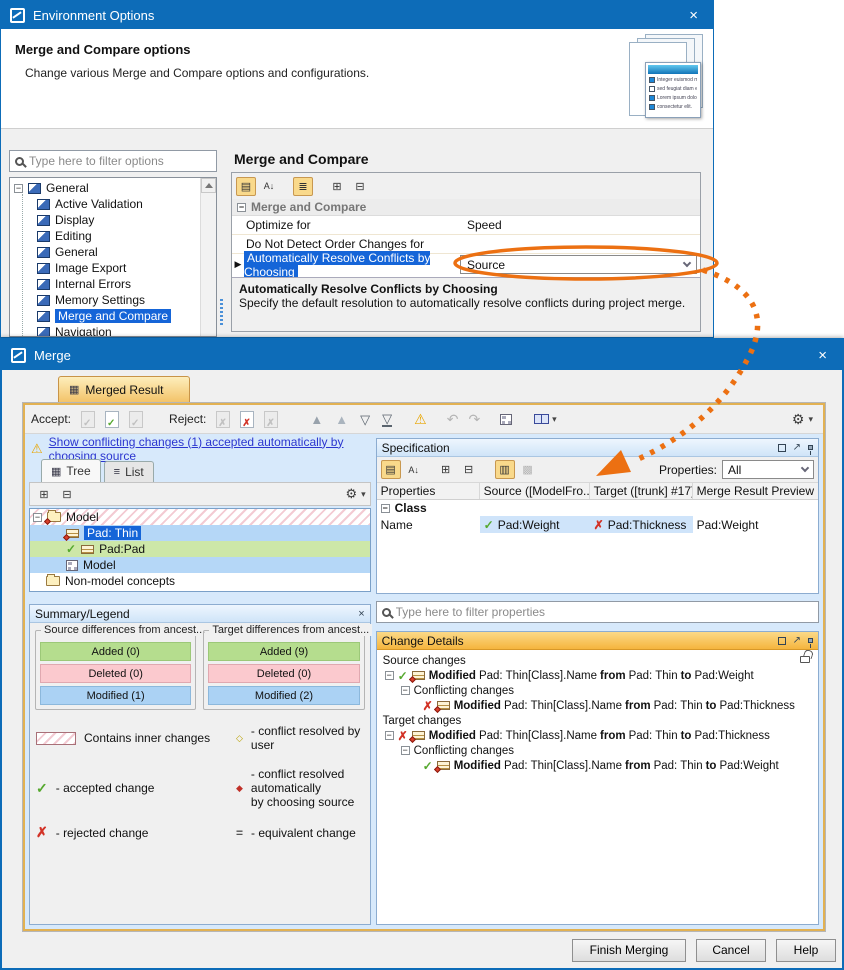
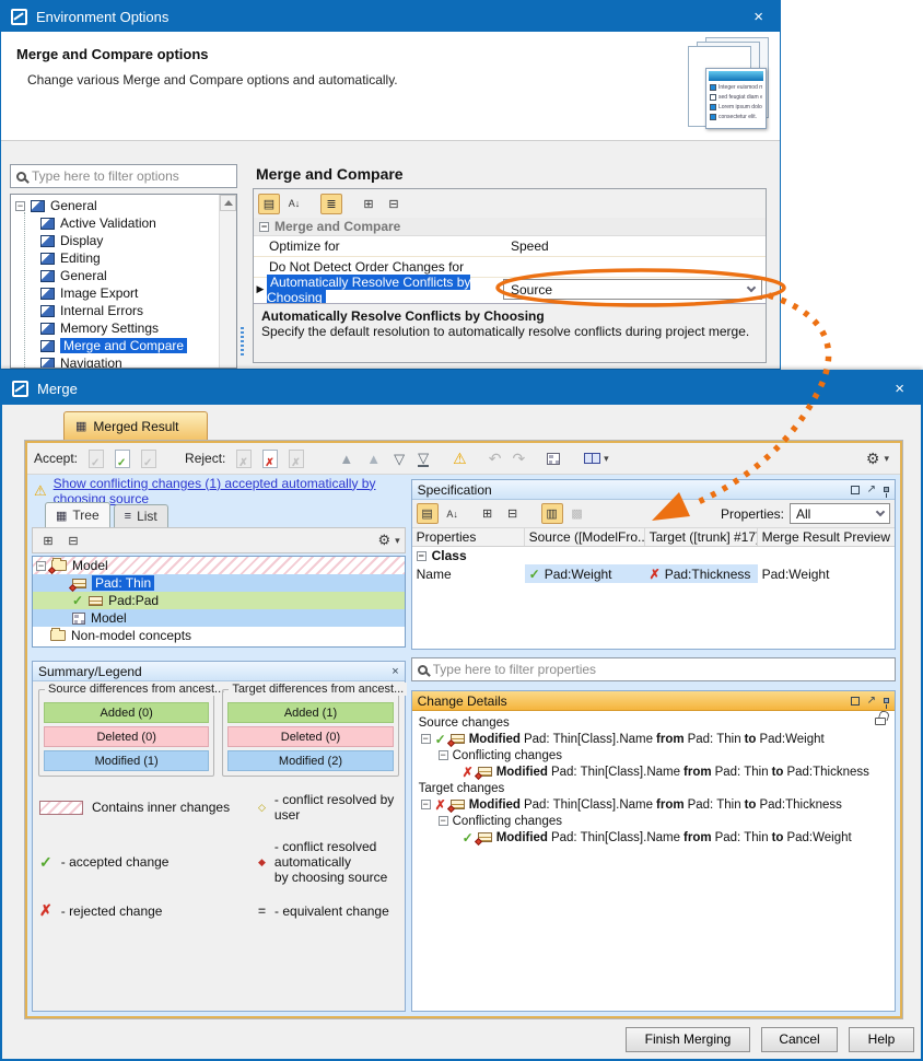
  Environment Options
  ×
  Merge and Compare options
- Change various Merge and Compare options and configurations.
+ Change various Merge and Compare options and automatically.
  Type here to filter options
  −
  General
  Active Validation
  Display
  Editing
  General
  Image Export
  Internal Errors
  Memory Settings
  Merge and Compare
  Navigation
  Merge and Compare
  ▤
  A↓
  ≣
  ⊞
  ⊟
  −
  Merge and Compare
  Optimize for
  Speed
  Do Not Detect Order Changes for
  ▶
  Automatically Resolve Conflicts by Choosing
  Source
  Automatically Resolve Conflicts by Choosing
  Specify the default resolution to automatically resolve conflicts during project merge.
  Merge
  ×
  ▦
  Merged Result
  Accept:
  ✓
  ✓
  ✓
  Reject:
  ✗
  ✗
  ✗
  ▲
  ▲
  ▽
  ▽
  ⚠
  ↶
  ↷
  ▾
  ⚙
  ▾
  ⚠
  Show conflicting changes (1) accepted automatically by choosing source
  ▦
  Tree
  ≡
  List
  ⊞
  ⊟
  ⚙
  ▾
  −
  Model
  Pad: Thin
  ✓
  Pad:Pad
  Model
  Non-model concepts
  Summary/Legend
  ×
  Source differences from ancest...
  Added (0)
  Deleted (0)
  Modified (1)
  Target differences from ancest...
- Added (9)
+ Added (1)
  Deleted (0)
  Modified (2)
  Contains inner changes
  ◇
  - conflict resolved by user
  ✓
  - accepted change
  ◆
  - conflict resolved automatically
  by choosing source
  ✗
  - rejected change
  =
  - equivalent change
  Specification
  ↗
  ▤
  A↓
  ⊞
  ⊟
  ▥
  ▩
  Properties:
  All
  Properties
  Source ([ModelFro..
  Target ([trunk] #17
  Merge Result Preview
  −
  Class
  Name
  ✓
  Pad:Weight
  ✗
  Pad:Thickness
  Pad:Weight
  Type here to filter properties
  Change Details
  ↗
  Source changes
  −
  ✓
  Modified Pad: Thin[Class].Name from Pad: Thin to Pad:Weight
  −
  Conflicting changes
  ✗
  Modified Pad: Thin[Class].Name from Pad: Thin to Pad:Thickness
  Target changes
  −
  ✗
  Modified Pad: Thin[Class].Name from Pad: Thin to Pad:Thickness
  −
  Conflicting changes
  ✓
  Modified Pad: Thin[Class].Name from Pad: Thin to Pad:Weight
  Finish Merging
  Cancel
  Help
